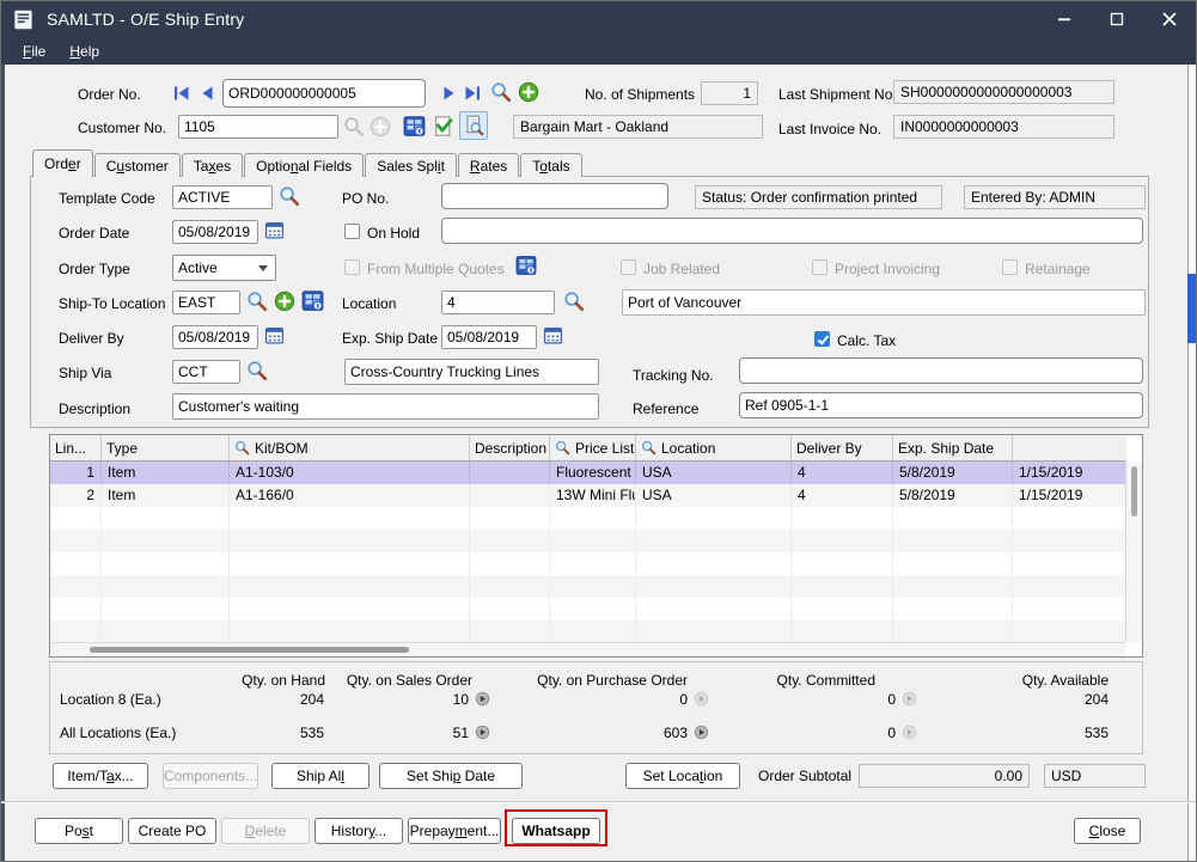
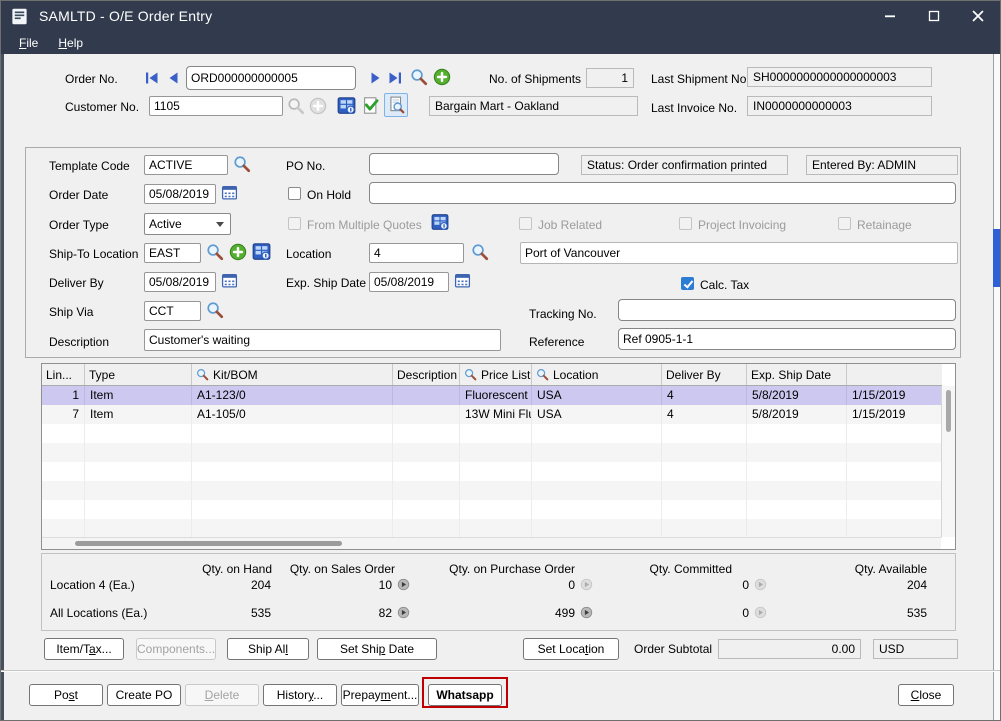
- SAMLTD - O/E Ship Entry
+ SAMLTD - O/E Order Entry
  File
  Help
  Order No.
  ORD000000000005
  No. of Shipments
  1
  Last Shipment No
  SH0000000000000000003
  Customer No.
  1105
  Bargain Mart - Oakland
  Last Invoice No.
  IN0000000000003
- Order
- Customer
- Taxes
- Optional Fields
- Sales Split
- Rates
- Totals
  Template Code
  ACTIVE
  PO No.
  Status: Order confirmation printed
  Entered By: ADMIN
  Order Date
  05/08/2019
  On Hold
  Order Type
  Active
  From Multiple Quotes
  Job Related
  Project Invoicing
  Retainage
  Ship-To Location
  EAST
  Location
  4
  Port of Vancouver
  Deliver By
  05/08/2019
  Exp. Ship Date
  05/08/2019
  Calc. Tax
  Ship Via
  CCT
- Cross-Country Trucking Lines
  Tracking No.
  Description
  Customer's waiting
  Reference
  Ref 0905-1-1
  Lin...
  Type
  Kit/BOM
  Description
  Price List
  Location
  Deliver By
  Exp. Ship Date
  1
  Item
- A1-103/0
+ A1-123/0
  USA
  4
  5/8/2019
  1/15/2019
- 2
+ 7
  Item
- A1-166/0
+ A1-105/0
  USA
  4
  5/8/2019
  1/15/2019
  Qty. on Hand
  Qty. on Sales Order
  Qty. on Purchase Order
  Qty. Committed
  Qty. Available
- Location 8 (Ea.)
+ Location 4 (Ea.)
  204
  10
  0
  0
  204
  All Locations (Ea.)
  535
- 51
+ 82
- 603
+ 499
  0
  535
  Item/Tax...
  Components...
  Ship All
  Set Ship Date
  Set Location
  Order Subtotal
  0.00
  USD
  Post
  Create PO
  Delete
  History...
  Prepayment...
  Whatsapp
  Close
